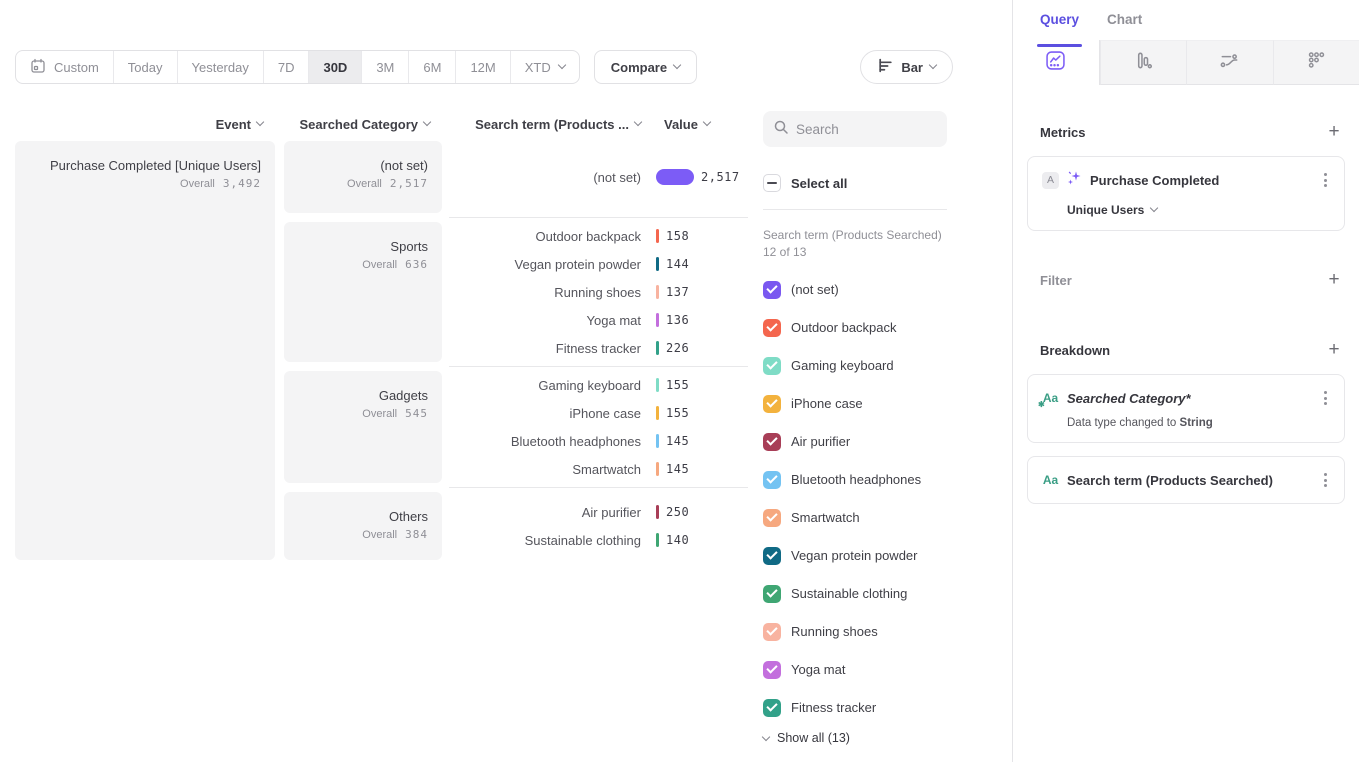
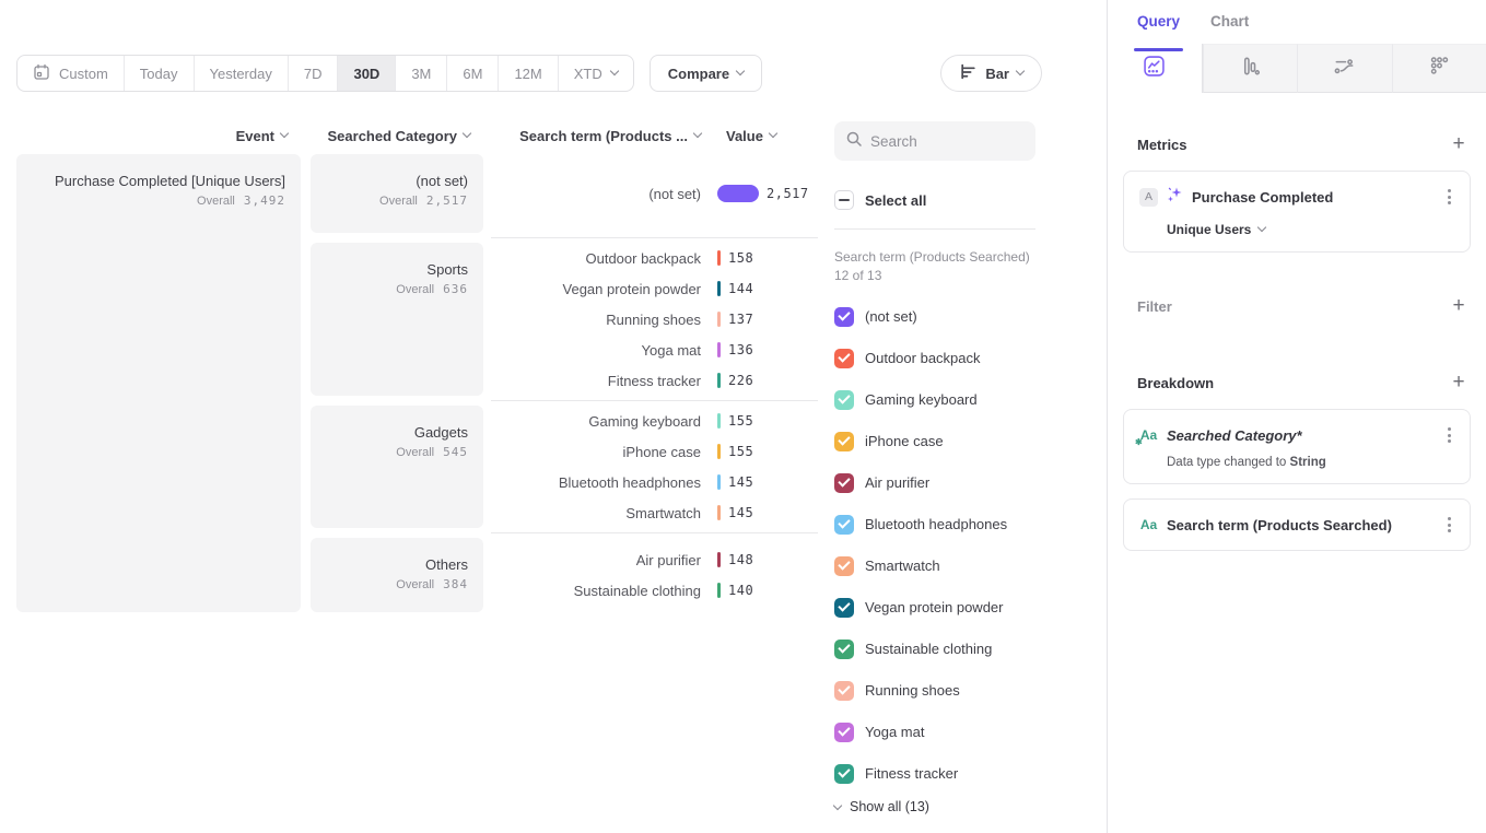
  Custom
  Today
  Yesterday
  7D
  30D
  3M
  6M
  12M
  XTD
  Compare
  Bar
  Event
  Searched Category
  Search term (Products ...
  Value
  Purchase Completed [Unique Users]
  Overall
  3,492
  (not set)
  Overall
  2,517
  Sports
  Overall
  636
  Gadgets
  Overall
  545
  Others
  Overall
  384
  (not set)
  2,517
  Outdoor backpack
  158
  Vegan protein powder
  144
  Running shoes
  137
  Yoga mat
  136
  Fitness tracker
  226
  Gaming keyboard
  155
  iPhone case
  155
  Bluetooth headphones
  145
  Smartwatch
  145
  Air purifier
- 250
+ 148
  Sustainable clothing
  140
  Search
  Select all
  Search term (Products Searched) 12 of 13
  (not set)
  Outdoor backpack
  Gaming keyboard
  iPhone case
  Air purifier
  Bluetooth headphones
  Smartwatch
  Vegan protein powder
  Sustainable clothing
  Running shoes
  Yoga mat
  Fitness tracker
  Show all (13)
  Query
  Chart
  Metrics
  +
  A
  Purchase Completed
  Unique Users
  Filter
  +
  Breakdown
  +
  Aa
  ✱
  Searched Category*
  Data type changed to String
  Aa
  Search term (Products Searched)
